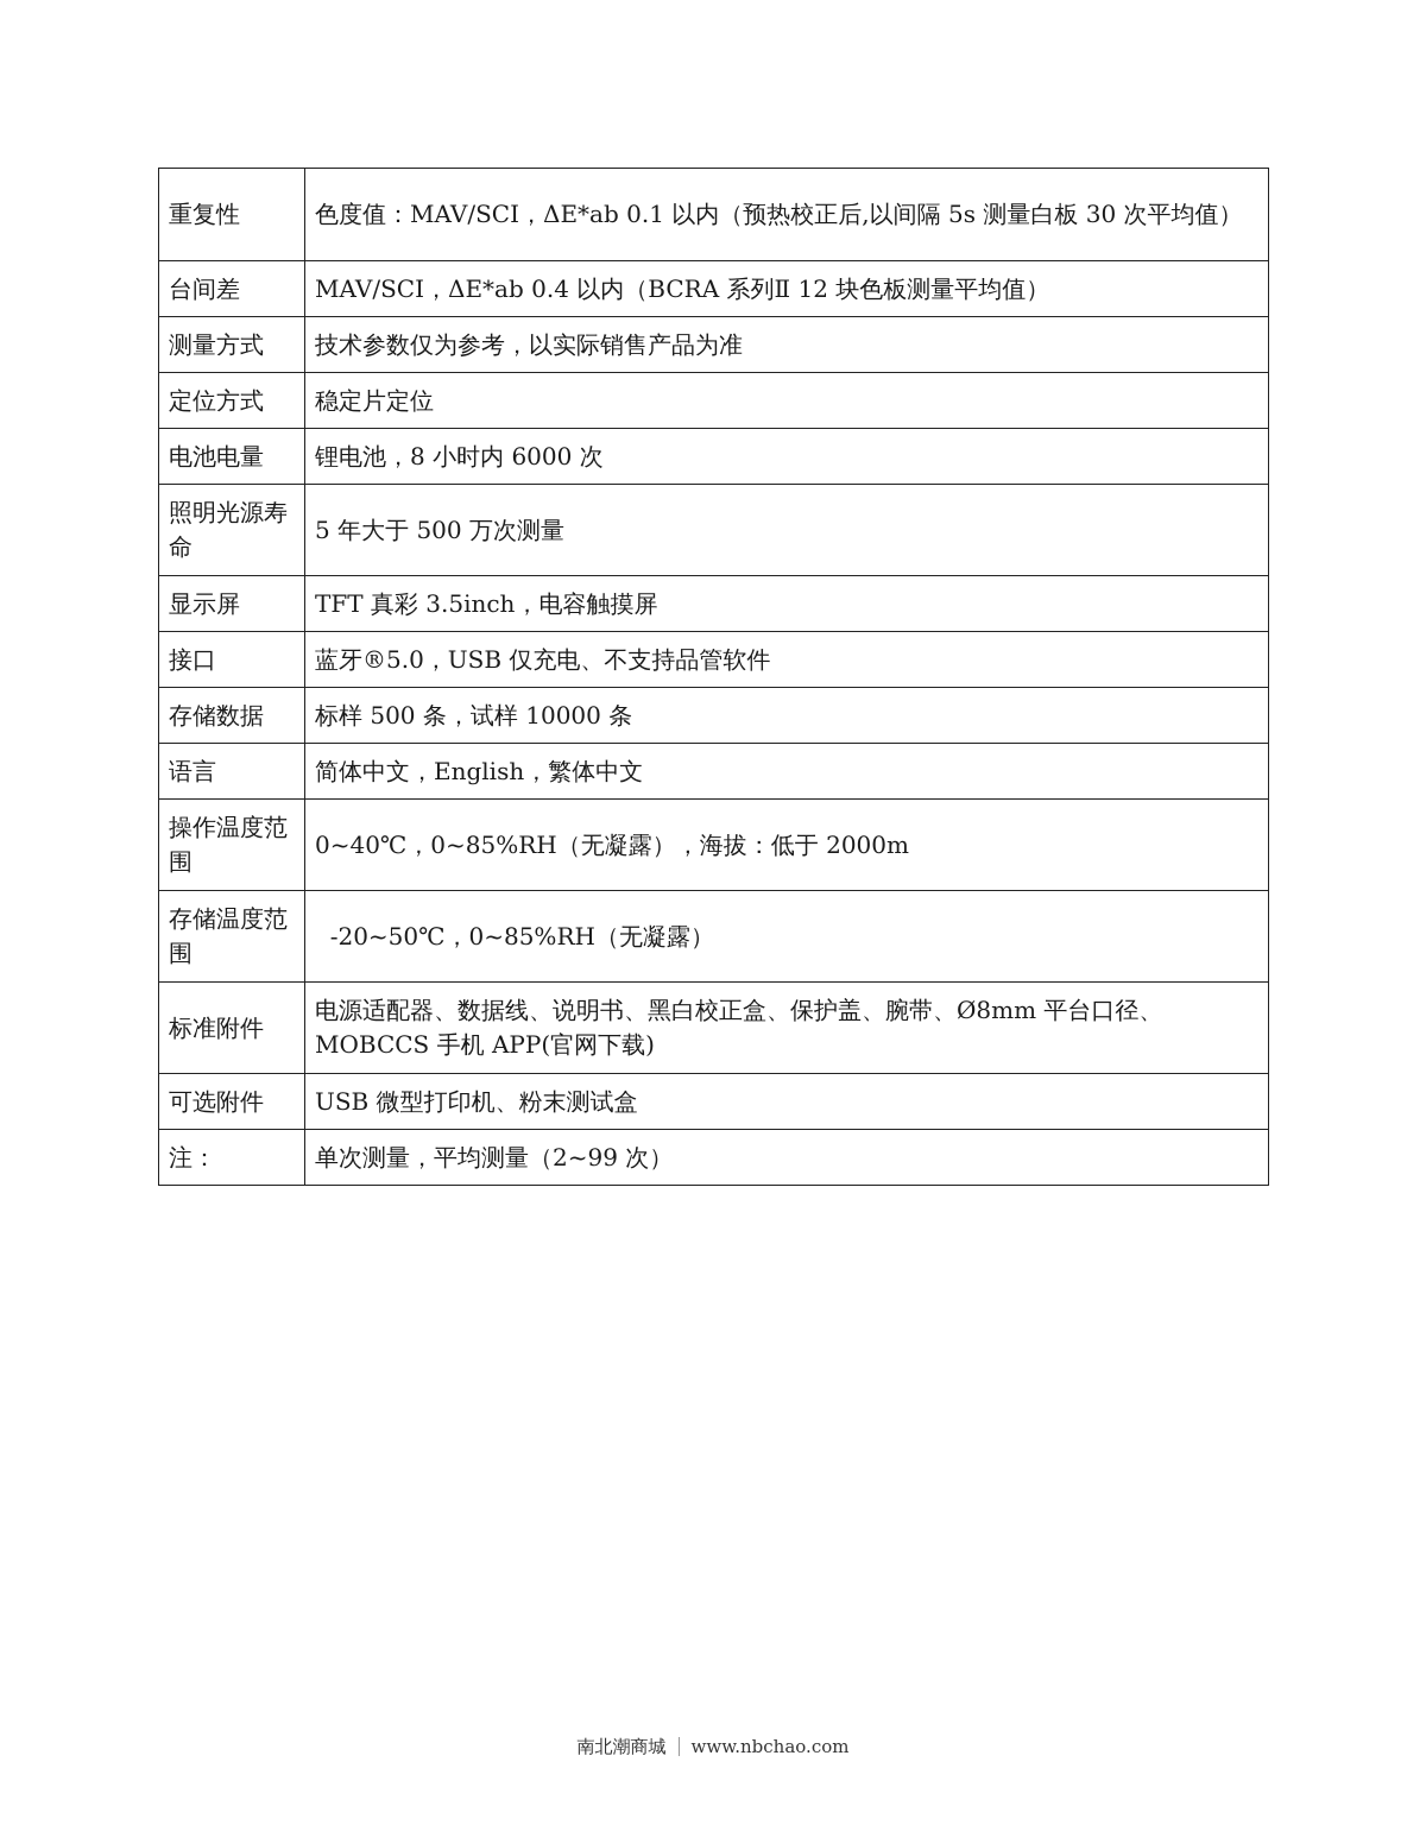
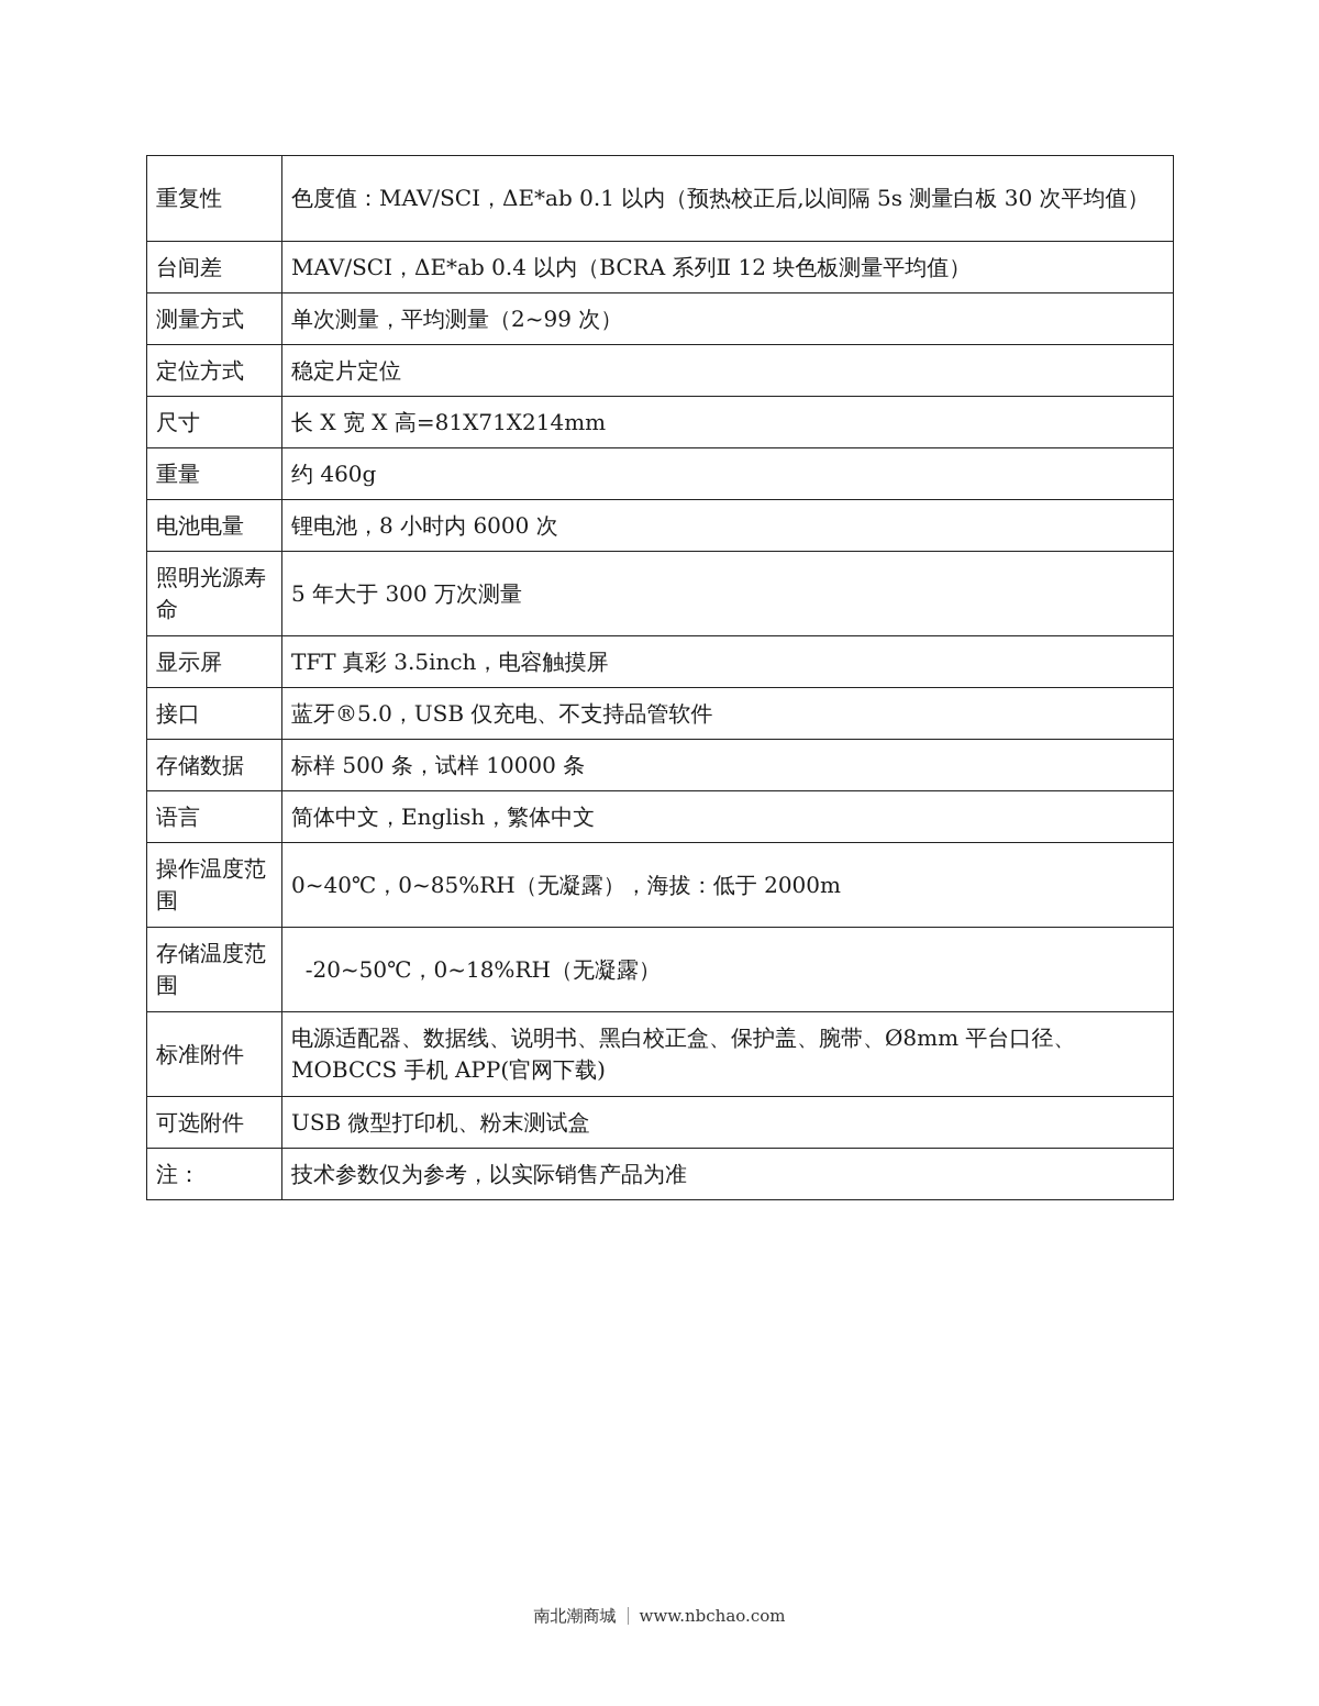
  重复性	色度值：MAV/SCI，ΔE*ab 0.1 以内（预热校正后,以间隔 5s 测量白板 30 次平均值）
  台间差	MAV/SCI，ΔE*ab 0.4 以内（BCRA 系列Ⅱ 12 块色板测量平均值）
- 测量方式	技术参数仅为参考，以实际销售产品为准
+ 测量方式	单次测量，平均测量（2~99 次）
  定位方式	稳定片定位
+ 尺寸	长 X 宽 X 高=81X71X214mm
+ 重量	约 460g
  电池电量	锂电池，8 小时内 6000 次
- 照明光源寿命	5 年大于 500 万次测量
+ 照明光源寿命	5 年大于 300 万次测量
  显示屏	TFT 真彩 3.5inch，电容触摸屏
  接口	蓝牙®5.0，USB 仅充电、不支持品管软件
  存储数据	标样 500 条，试样 10000 条
  语言	简体中文，English，繁体中文
  操作温度范围	0~40℃，0~85%RH（无凝露），海拔：低于 2000m
- 存储温度范围	-20~50℃，0~85%RH（无凝露）
+ 存储温度范围	-20~50℃，0~18%RH（无凝露）
  标准附件	电源适配器、数据线、说明书、黑白校正盒、保护盖、腕带、Ø8mm 平台口径、MOBCCS 手机 APP(官网下载)
  可选附件	USB 微型打印机、粉末测试盒
- 注：	单次测量，平均测量（2~99 次）
+ 注：	技术参数仅为参考，以实际销售产品为准
  南北潮商城 www.nbchao.com
